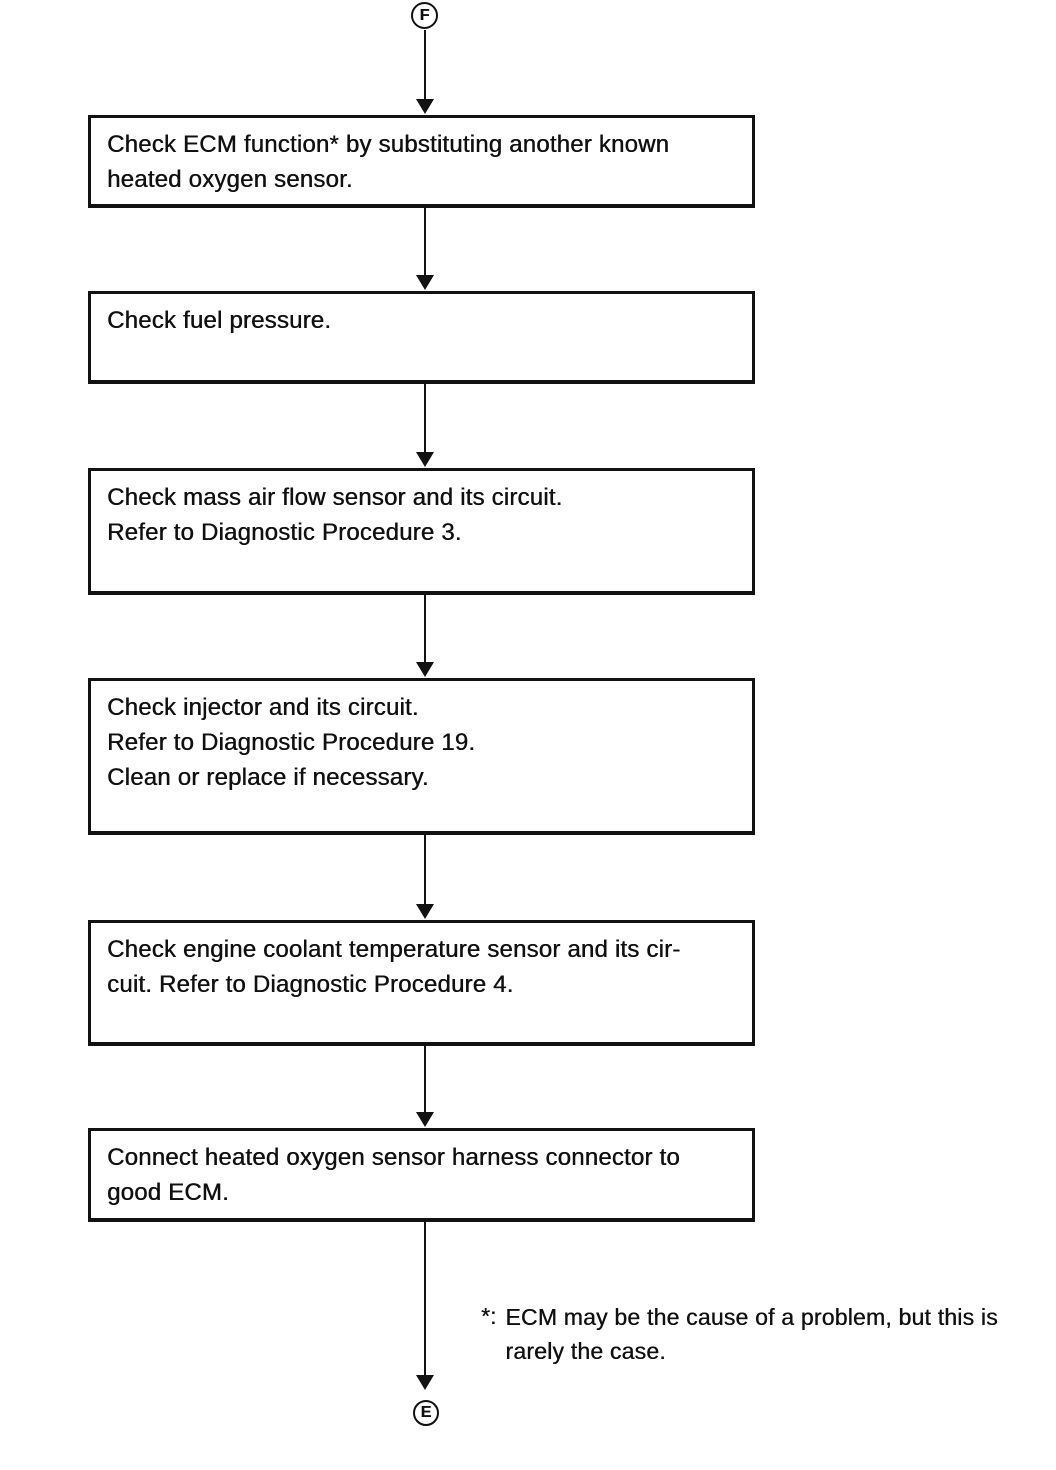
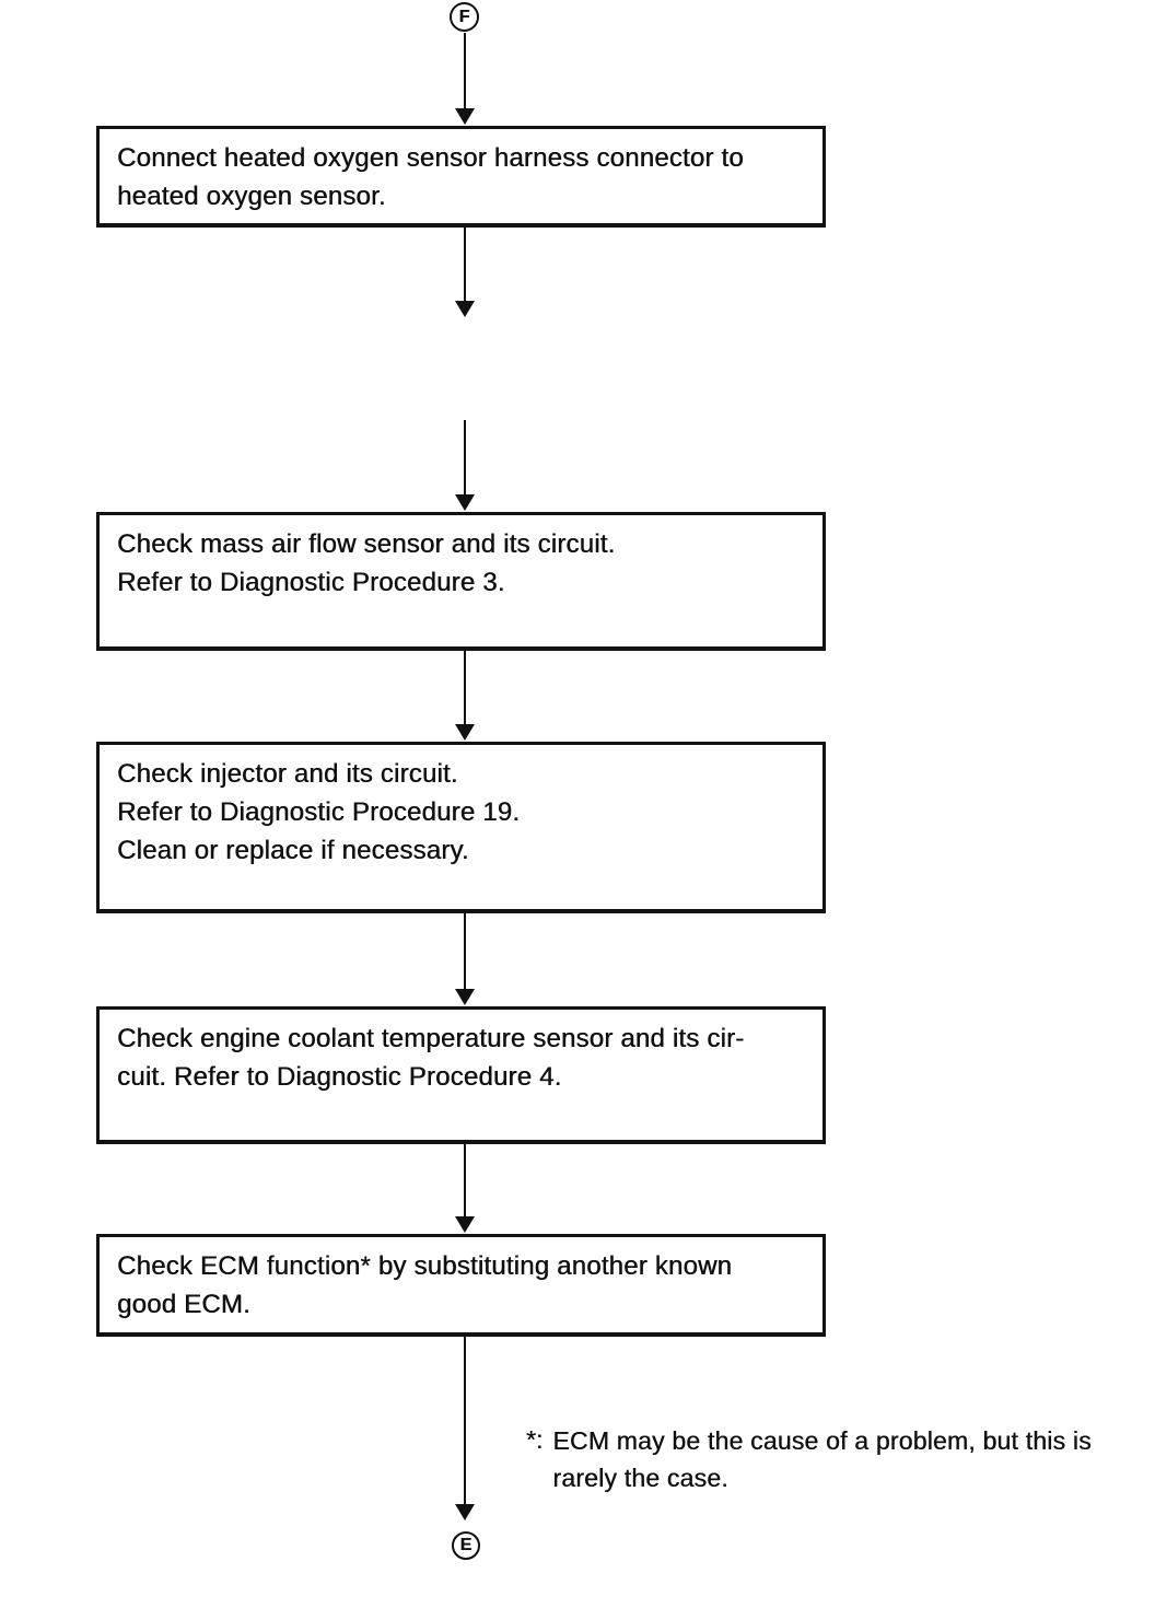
  F
- Check ECM function* by substituting another known
+ Connect heated oxygen sensor harness connector to
  heated oxygen sensor.
- Check fuel pressure.
  Check mass air flow sensor and its circuit.
  Refer to Diagnostic Procedure 3.
  Check injector and its circuit.
  Refer to Diagnostic Procedure 19.
  Clean or replace if necessary.
  Check engine coolant temperature sensor and its cir-
  cuit. Refer to Diagnostic Procedure 4.
- Connect heated oxygen sensor harness connector to
+ Check ECM function* by substituting another known
  good ECM.
  *:
  ECM may be the cause of a problem, but this is
  rarely the case.
  E
